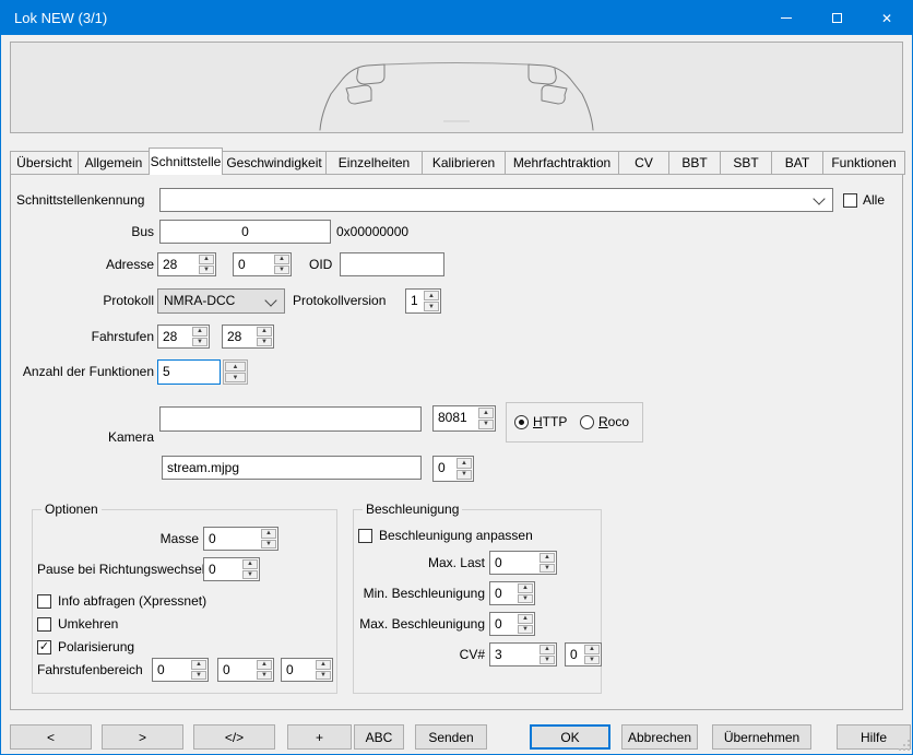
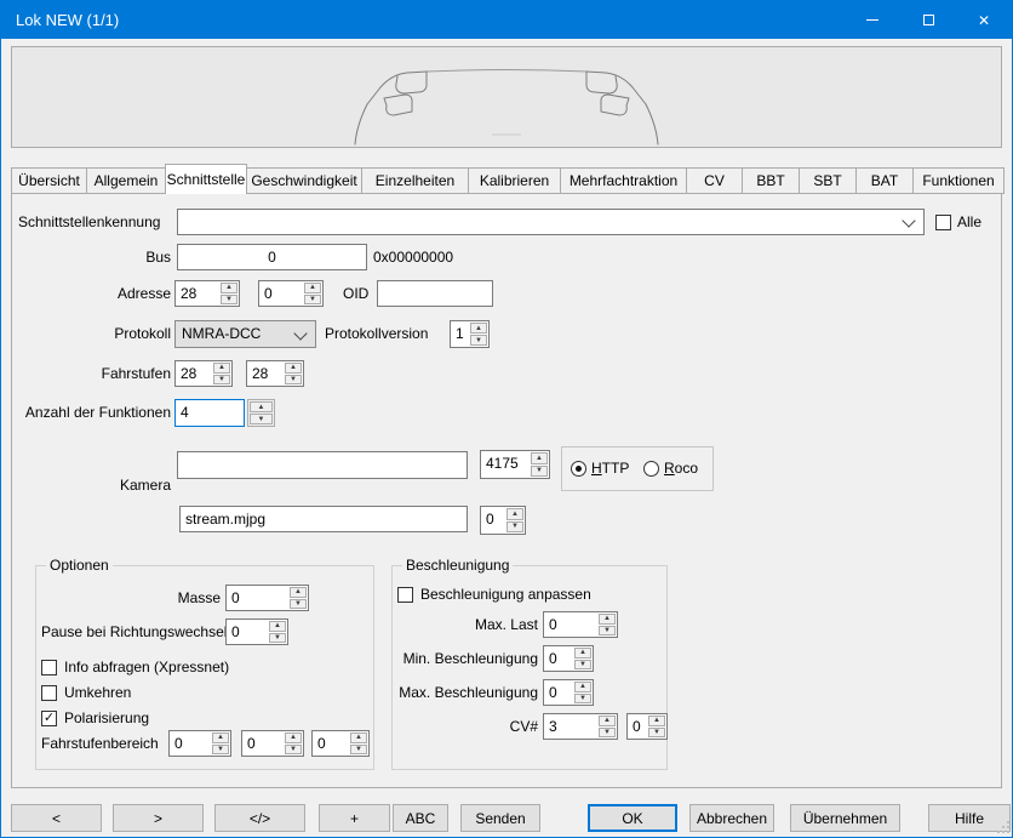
- Lok NEW (3/1)
+ Lok NEW (1/1)
  ✕
  Übersicht
  Allgemein
  Schnittstelle
  Geschwindigkeit
  Einzelheiten
  Kalibrieren
  Mehrfachtraktion
  CV
  BBT
  SBT
  BAT
  Funktionen
  Schnittstellenkennung
  Alle
  Bus
  0
  0x00000000
  Adresse
  28
  0
  OID
  Protokoll
  NMRA-DCC
  Protokollversion
  1
  Fahrstufen
  28
  28
  Anzahl der Funktionen
- 5
+ 4
  Kamera
- 8081
+ 4175
  HTTP
  Roco
  stream.mjpg
  0
  Optionen
  Masse
  0
  Pause bei Richtungswechse
  0
  Info abfragen (Xpressnet)
  Umkehren
  ✓
  Polarisierung
  Fahrstufenbereich
  0
  0
  0
  Beschleunigung
  Beschleunigung anpassen
  Max. Last
  0
  Min. Beschleunigung
  0
  Max. Beschleunigung
  0
  CV#
  3
  0
  <
  >
  </>
  +
  ABC
  Senden
  OK
  Abbrechen
  Übernehmen
  Hilfe
